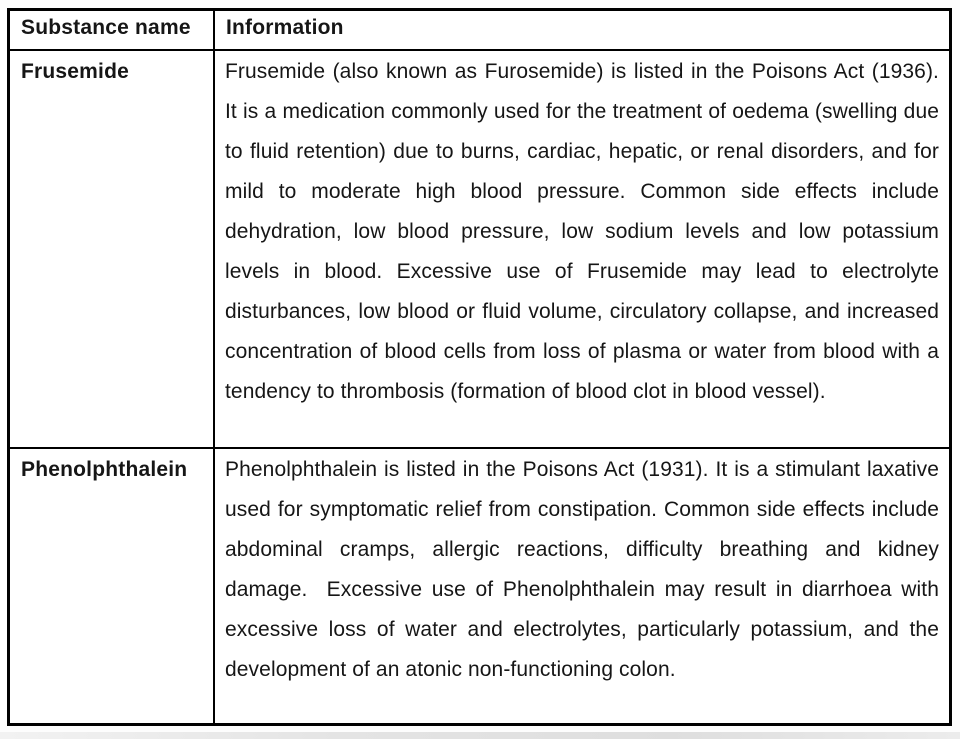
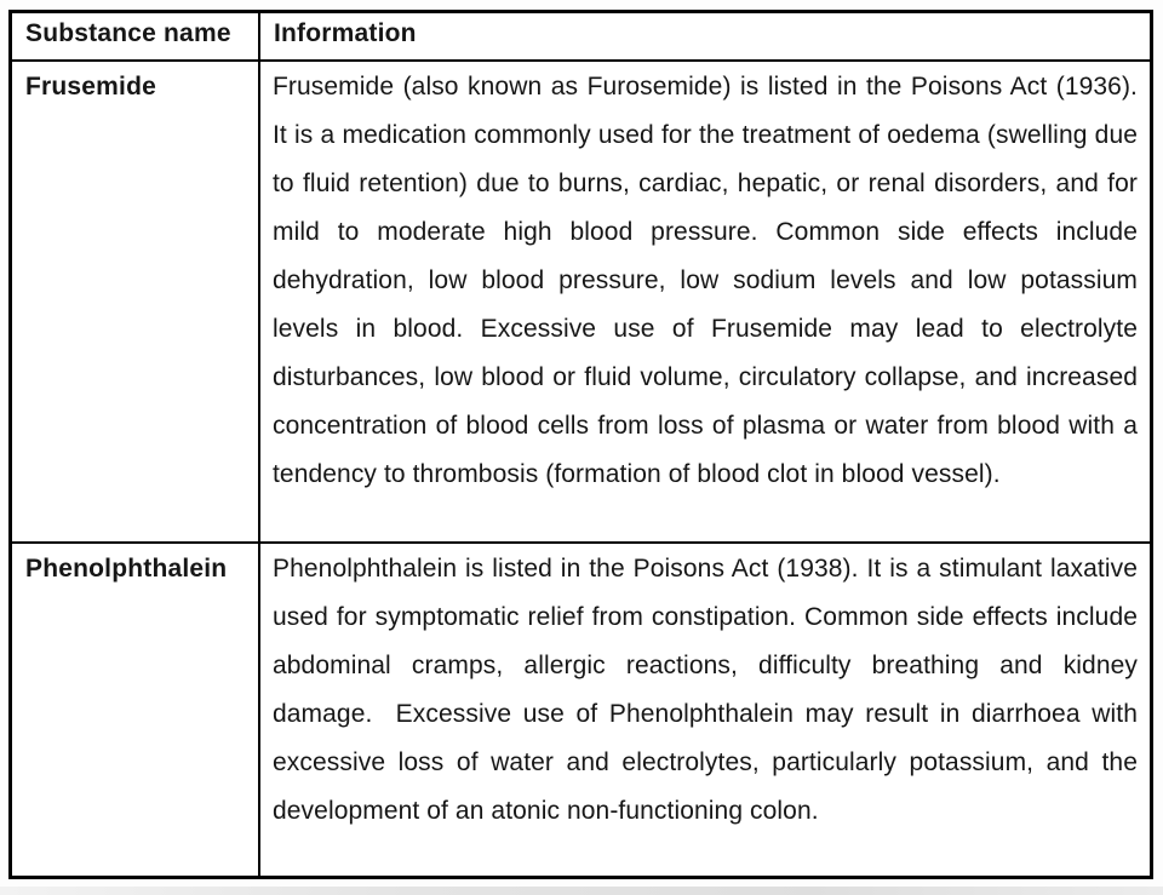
  Substance name
  Information
  Frusemide
  Frusemide (also known as Furosemide) is listed in the Poisons Act (1936). It is a medication commonly used for the treatment of oedema (swelling due to fluid retention) due to burns, cardiac, hepatic, or renal disorders, and for mild to moderate high blood pressure. Common side effects include dehydration, low blood pressure, low sodium levels and low potassium levels in blood. Excessive use of Frusemide may lead to electrolyte disturbances, low blood or fluid volume, circulatory collapse, and increased concentration of blood cells from loss of plasma or water from blood with a tendency to thrombosis (formation of blood clot in blood vessel).
  Phenolphthalein
- Phenolphthalein is listed in the Poisons Act (1931). It is a stimulant laxative used for symptomatic relief from constipation. Common side effects include abdominal cramps, allergic reactions, difficulty breathing and kidney damage. Excessive use of Phenolphthalein may result in diarrhoea with excessive loss of water and electrolytes, particularly potassium, and the development of an atonic non-functioning colon.
+ Phenolphthalein is listed in the Poisons Act (1938). It is a stimulant laxative used for symptomatic relief from constipation. Common side effects include abdominal cramps, allergic reactions, difficulty breathing and kidney damage. Excessive use of Phenolphthalein may result in diarrhoea with excessive loss of water and electrolytes, particularly potassium, and the development of an atonic non-functioning colon.
